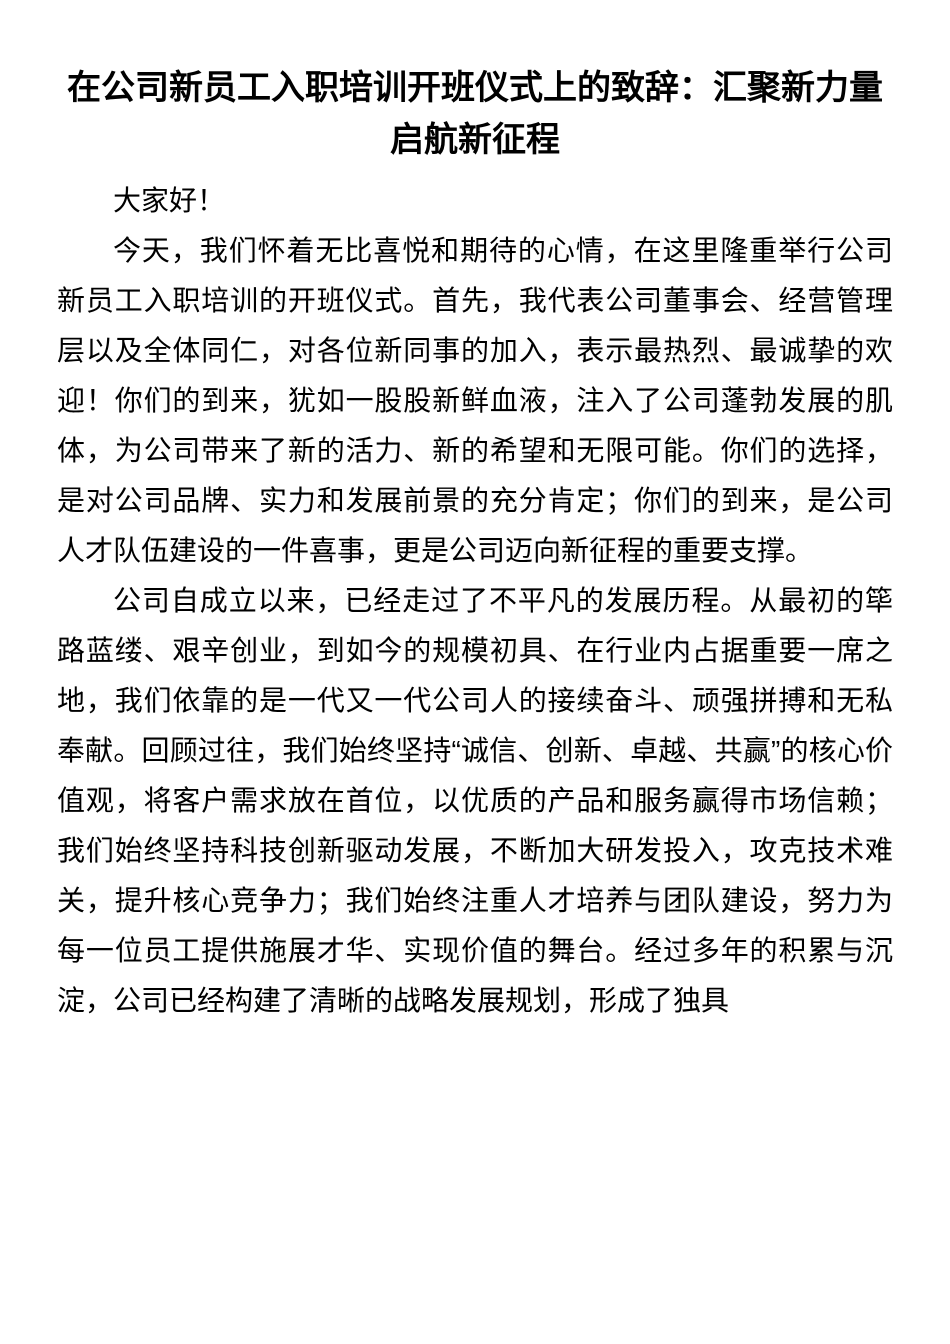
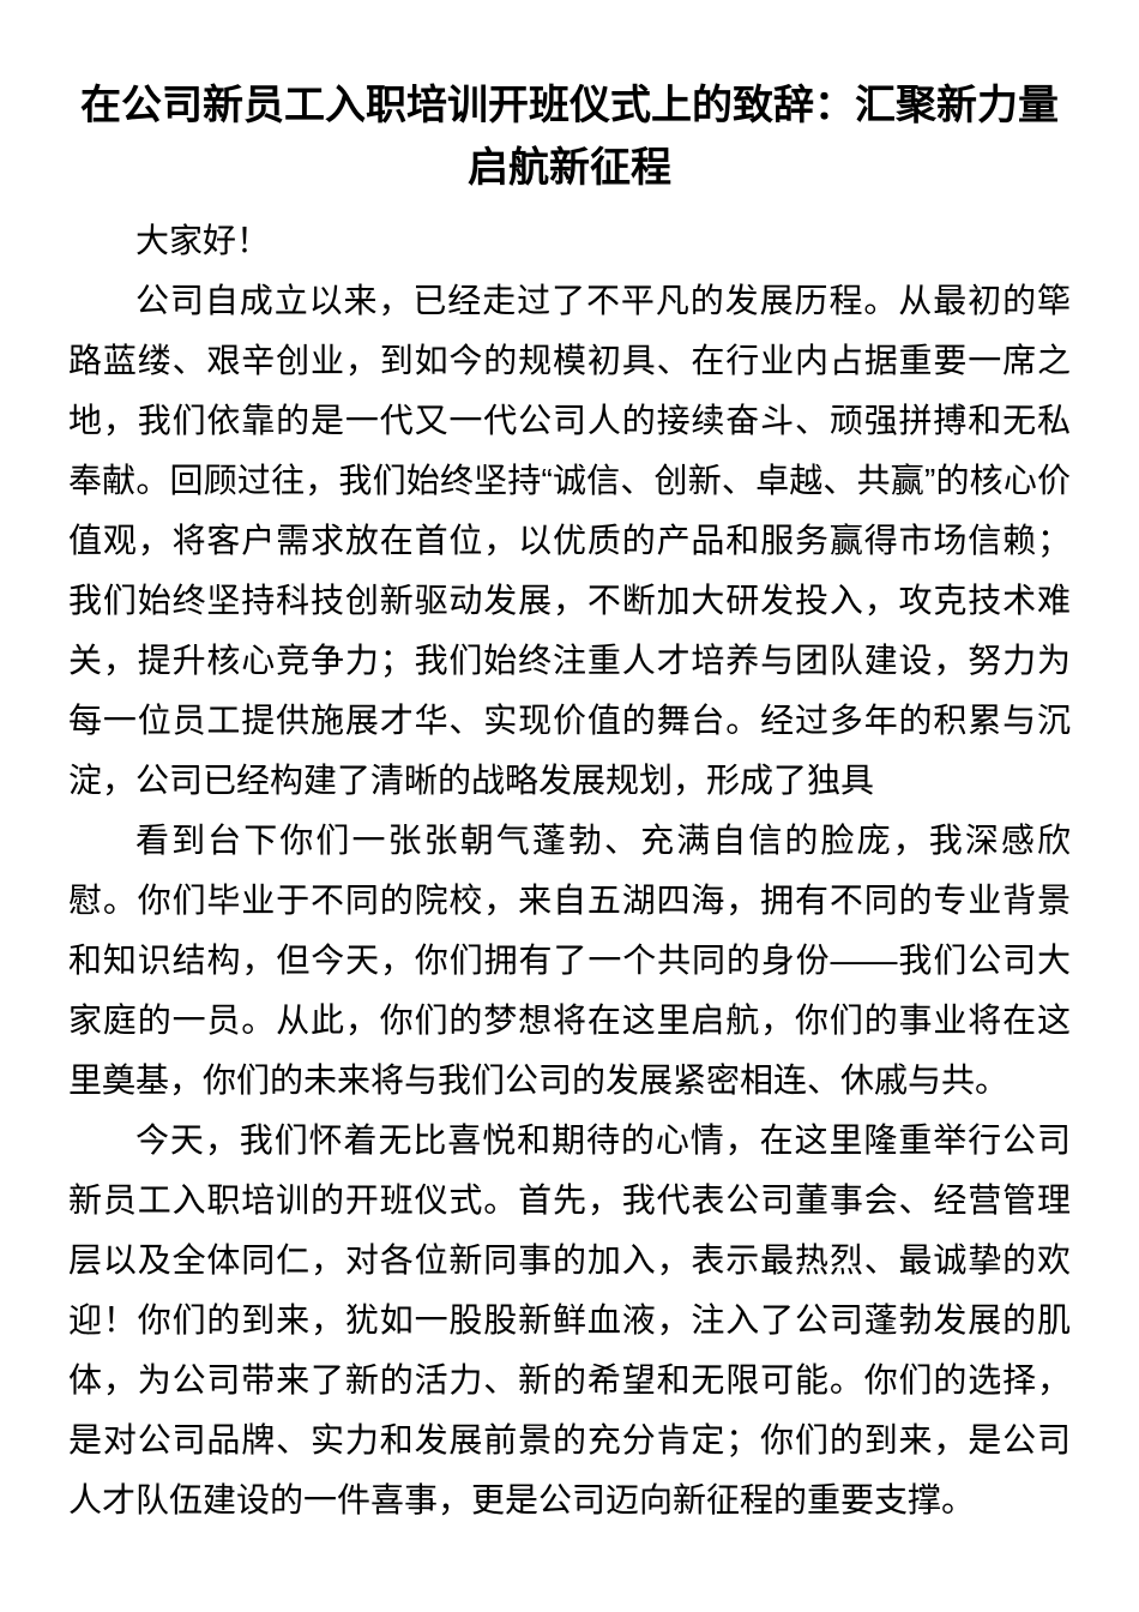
  在公司新员工入职培训开班仪式上的致辞：汇聚新力量启航新征程
  大家好！
- 今天，我们怀着无比喜悦和期待的心情，在这里隆重举行公司新员工入职培训的开班仪式。首先，我代表公司董事会、经营管理层以及全体同仁，对各位新同事的加入，表示最热烈、最诚挚的欢迎！你们的到来，犹如一股股新鲜血液，注入了公司蓬勃发展的肌体，为公司带来了新的活力、新的希望和无限可能。你们的选择，是对公司品牌、实力和发展前景的充分肯定；你们的到来，是公司人才队伍建设的一件喜事，更是公司迈向新征程的重要支撑。
+ 公司自成立以来，已经走过了不平凡的发展历程。从最初的筚路蓝缕、艰辛创业，到如今的规模初具、在行业内占据重要一席之地，我们依靠的是一代又一代公司人的接续奋斗、顽强拼搏和无私奉献。回顾过往，我们始终坚持“诚信、创新、卓越、共赢”的核心价值观，将客户需求放在首位，以优质的产品和服务赢得市场信赖；我们始终坚持科技创新驱动发展，不断加大研发投入，攻克技术难关，提升核心竞争力；我们始终注重人才培养与团队建设，努力为每一位员工提供施展才华、实现价值的舞台。经过多年的积累与沉淀，公司已经构建了清晰的战略发展规划，形成了独具
+ 看到台下你们一张张朝气蓬勃、充满自信的脸庞，我深感欣慰。你们毕业于不同的院校，来自五湖四海，拥有不同的专业背景和知识结构，但今天，你们拥有了一个共同的身份——我们公司大家庭的一员。从此，你们的梦想将在这里启航，你们的事业将在这里奠基，你们的未来将与我们公司的发展紧密相连、休戚与共。
- 公司自成立以来，已经走过了不平凡的发展历程。从最初的筚路蓝缕、艰辛创业，到如今的规模初具、在行业内占据重要一席之地，我们依靠的是一代又一代公司人的接续奋斗、顽强拼搏和无私奉献。回顾过往，我们始终坚持“诚信、创新、卓越、共赢”的核心价值观，将客户需求放在首位，以优质的产品和服务赢得市场信赖；我们始终坚持科技创新驱动发展，不断加大研发投入，攻克技术难关，提升核心竞争力；我们始终注重人才培养与团队建设，努力为每一位员工提供施展才华、实现价值的舞台。经过多年的积累与沉淀，公司已经构建了清晰的战略发展规划，形成了独具
+ 今天，我们怀着无比喜悦和期待的心情，在这里隆重举行公司新员工入职培训的开班仪式。首先，我代表公司董事会、经营管理层以及全体同仁，对各位新同事的加入，表示最热烈、最诚挚的欢迎！你们的到来，犹如一股股新鲜血液，注入了公司蓬勃发展的肌体，为公司带来了新的活力、新的希望和无限可能。你们的选择，是对公司品牌、实力和发展前景的充分肯定；你们的到来，是公司人才队伍建设的一件喜事，更是公司迈向新征程的重要支撑。
